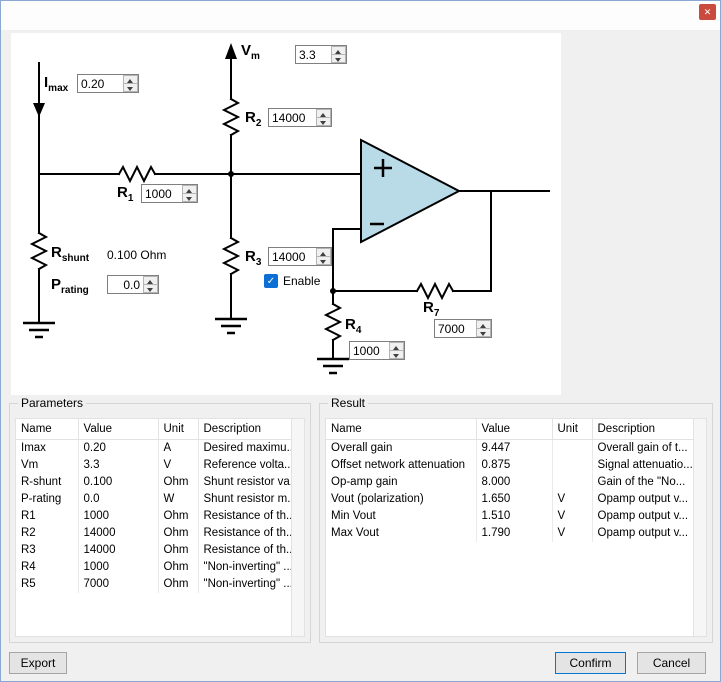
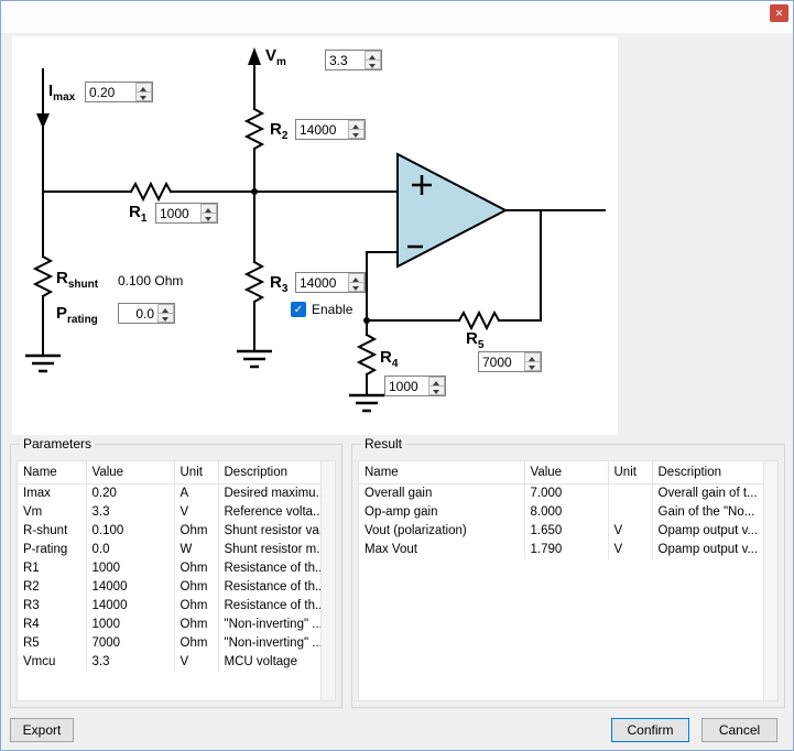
  ✕
  Imax
  Vm
  R2
  R1
  Rshunt
  0.100 Ohm
  Prating
  R3
- R7
+ R5
  R4
  0.20
  3.3
  14000
  1000
  0.0
  14000
  7000
  1000
  ✓
  Enable
  Parameters
  Name	Value	Unit	Description
  Imax	0.20	A	Desired maximu.
  Vm	3.3	V	Reference volta..
  R-shunt	0.100	Ohm	Shunt resistor va
  P-rating	0.0	W	Shunt resistor m.
  R1	1000	Ohm	Resistance of th.
  R2	14000	Ohm	Resistance of th.
  R3	14000	Ohm	Resistance of th.
  R4	1000	Ohm	"Non-inverting" ..
  R5	7000	Ohm	"Non-inverting" ..
+ Vmcu	3.3	V	MCU voltage
  Result
  Name	Value	Unit	Description
- Overall gain	9.447		Overall gain of t...
+ Overall gain	7.000		Overall gain of t...
- Offset network attenuation	0.875		Signal attenuatio...
  Op-amp gain	8.000		Gain of the "No...
  Vout (polarization)	1.650	V	Opamp output v...
- Min Vout	1.510	V	Opamp output v...
  Max Vout	1.790	V	Opamp output v...
  Export
  Confirm
  Cancel
